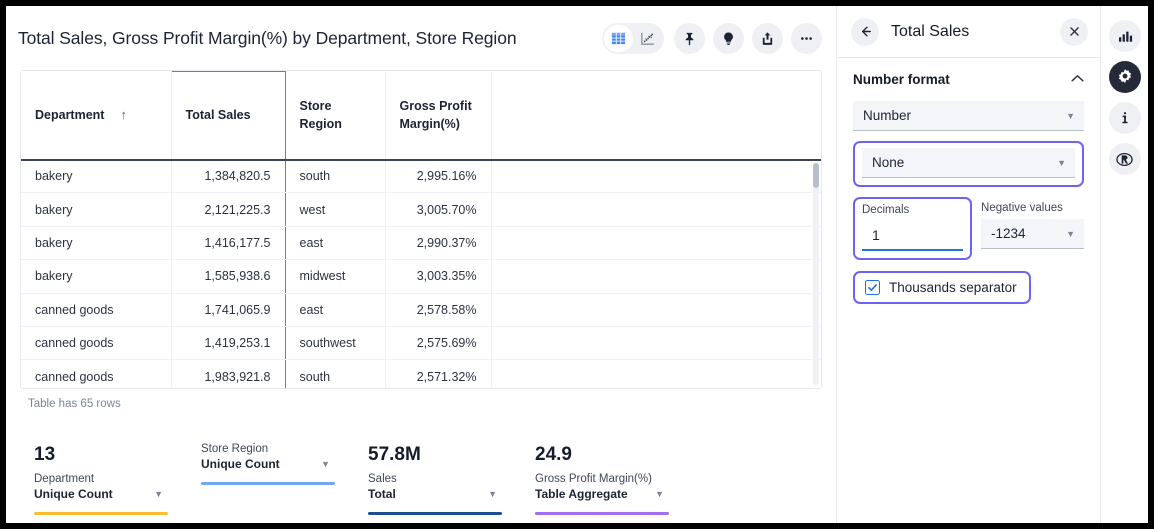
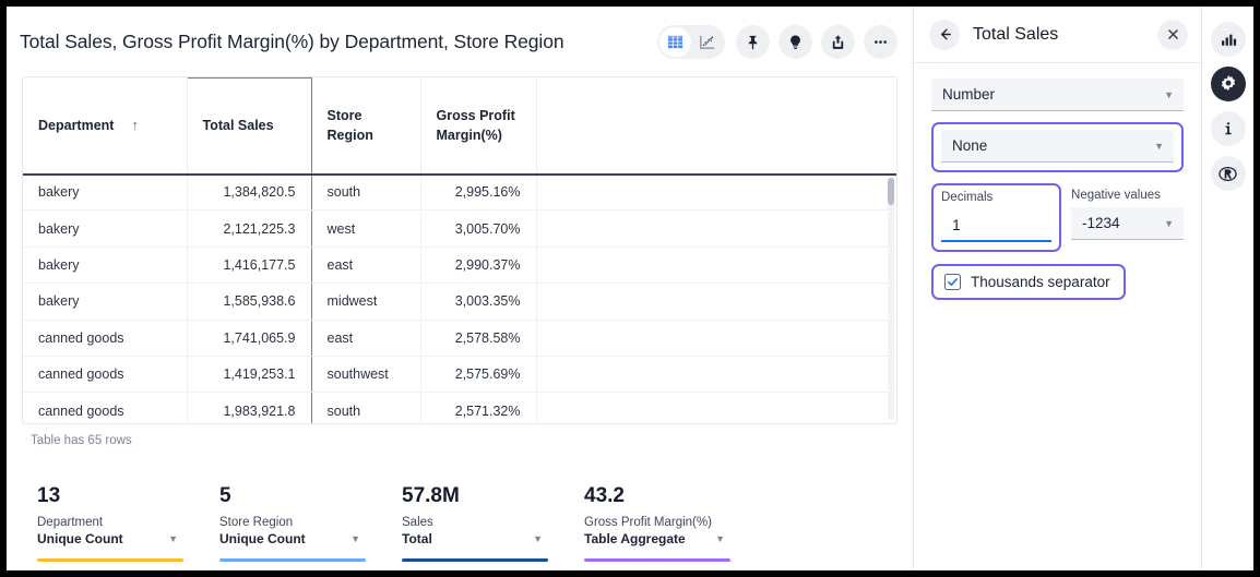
  Total Sales, Gross Profit Margin(%) by Department, Store Region
  Department ↑	Total Sales	Store Region	Gross Profit Margin(%)
  bakery	1,384,820.5	south	2,995.16%
  bakery	2,121,225.3	west	3,005.70%
  bakery	1,416,177.5	east	2,990.37%
  bakery	1,585,938.6	midwest	3,003.35%
  canned goods	1,741,065.9	east	2,578.58%
  canned goods	1,419,253.1	southwest	2,575.69%
  canned goods	1,983,921.8	south	2,571.32%
  Table has 65 rows
  13
  Department
  Unique Count
  ▼
+ 5
  Store Region
  Unique Count
  ▼
  57.8M
  Sales
  Total
  ▼
- 24.9
+ 43.2
  Gross Profit Margin(%)
  Table Aggregate
  ▼
  Total Sales
- Number format
  Number
  ▼
  None
  ▼
  Decimals
  1
  Negative values
  -1234
  ▼
  Thousands separator
